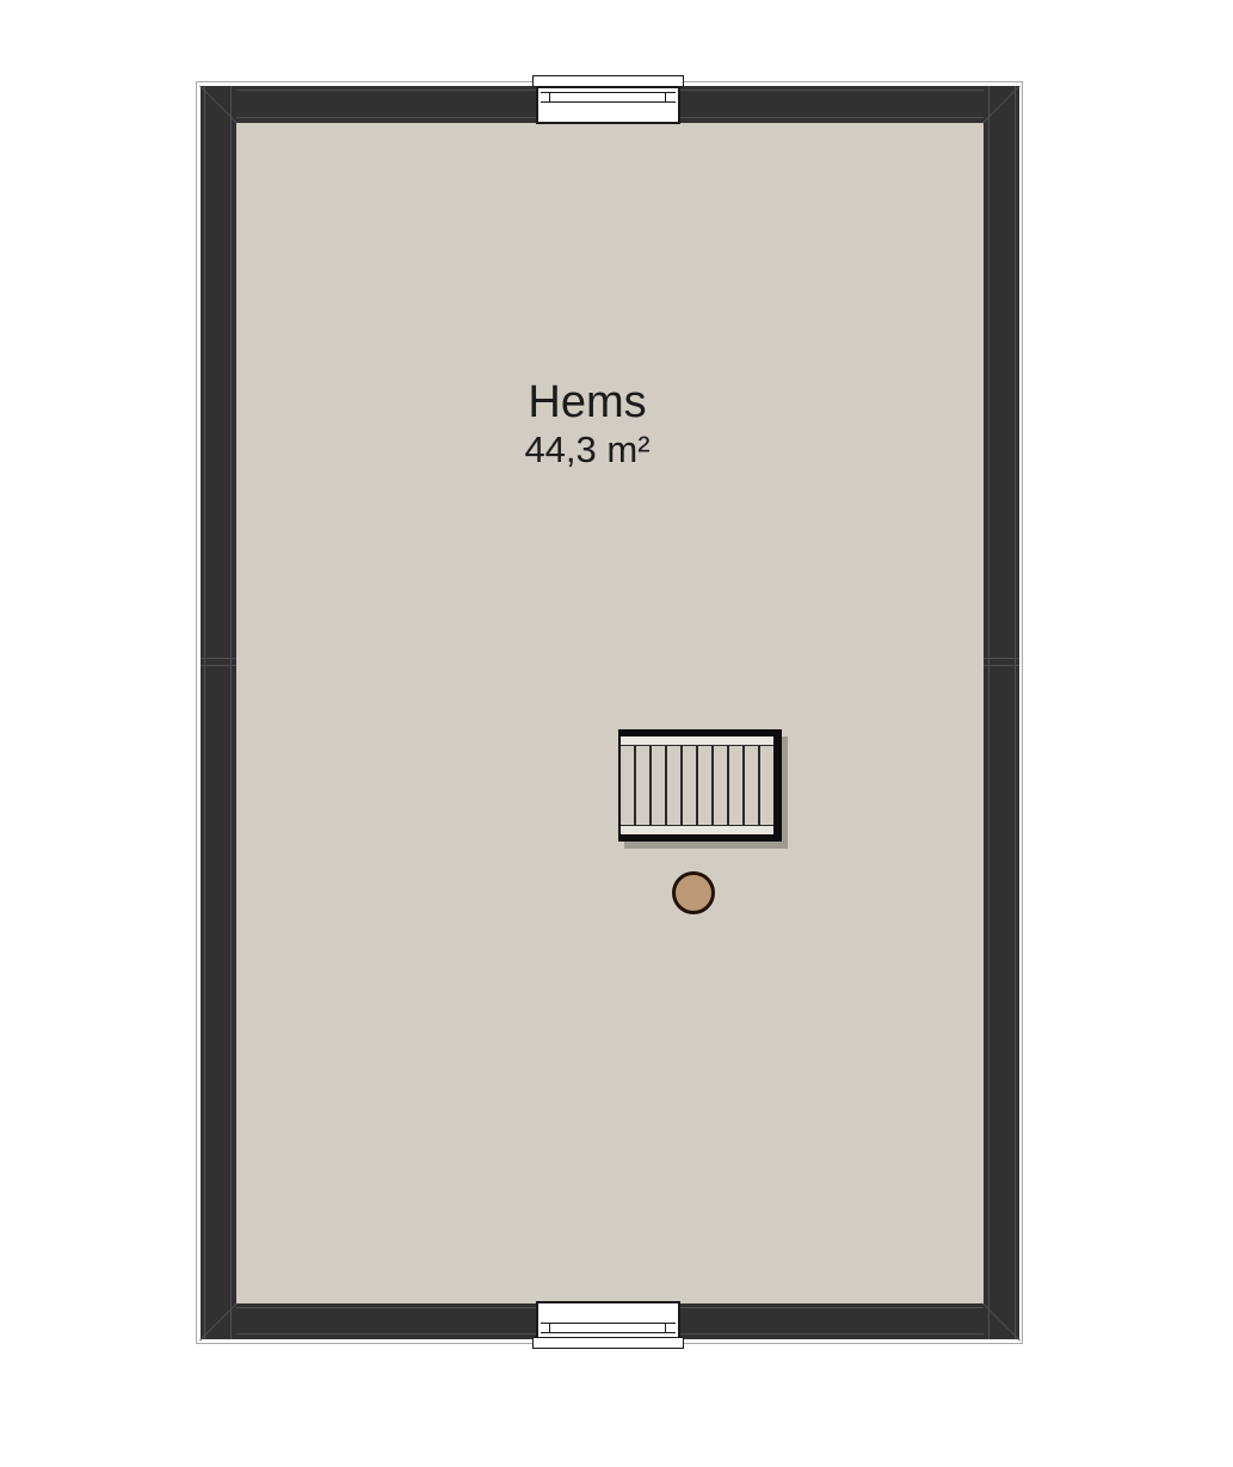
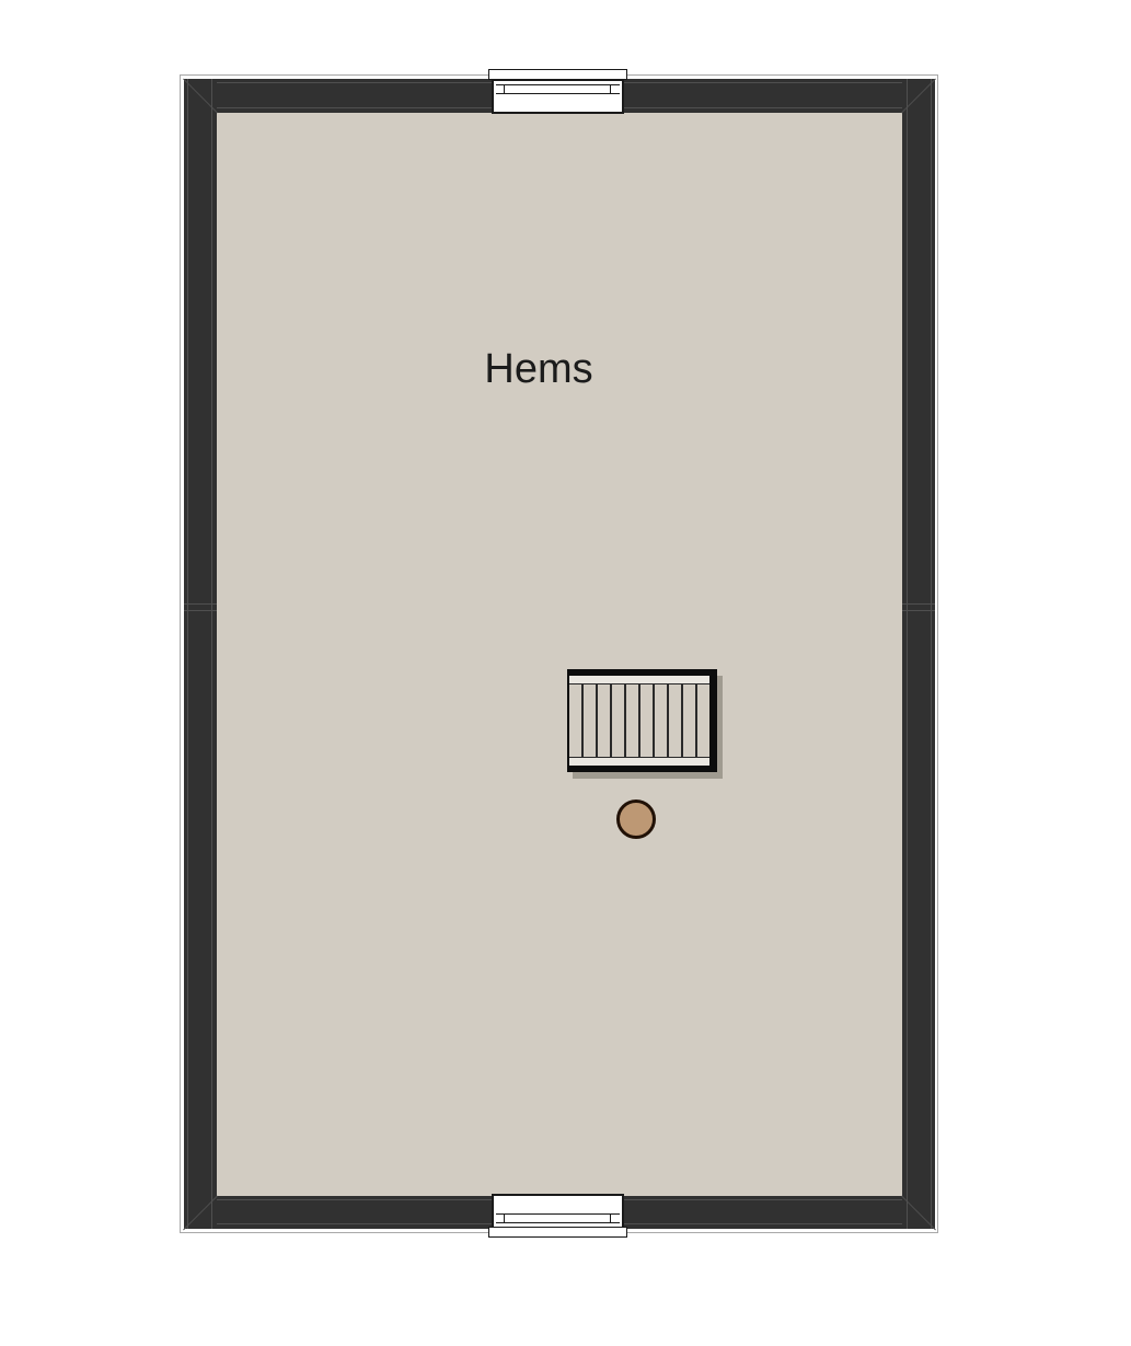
  Hems
- 44,3 m²
